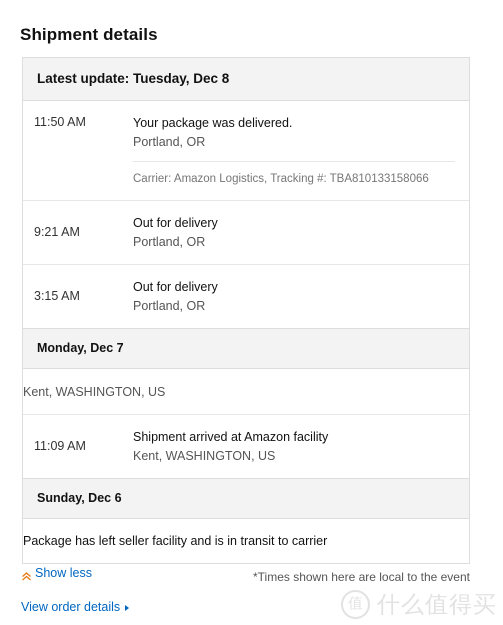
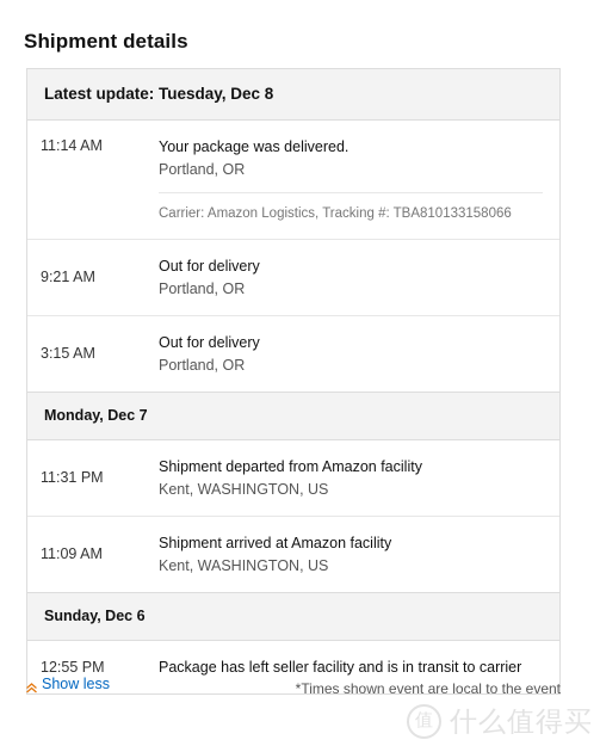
  Shipment details
  Latest update: Tuesday, Dec 8
- 11:50 AM
+ 11:14 AM
  Your package was delivered.
  Portland, OR
  Carrier: Amazon Logistics, Tracking #: TBA810133158066
  9:21 AM
  Out for delivery
  Portland, OR
  3:15 AM
  Out for delivery
  Portland, OR
  Monday, Dec 7
+ 11:31 PM
+ Shipment departed from Amazon facility
  Kent, WASHINGTON, US
  11:09 AM
  Shipment arrived at Amazon facility
  Kent, WASHINGTON, US
  Sunday, Dec 6
+ 12:55 PM
  Package has left seller facility and is in transit to carrier
  Show less
- *Times shown here are local to the event
+ *Times shown event are local to the event
- View order details
  值
  什么值得买
